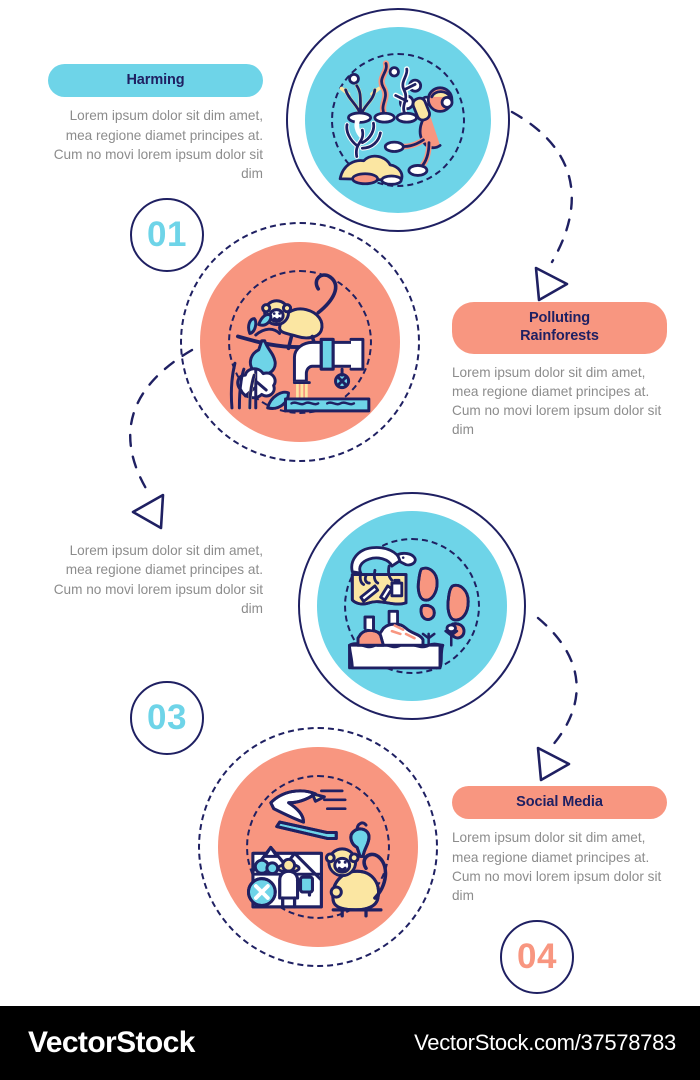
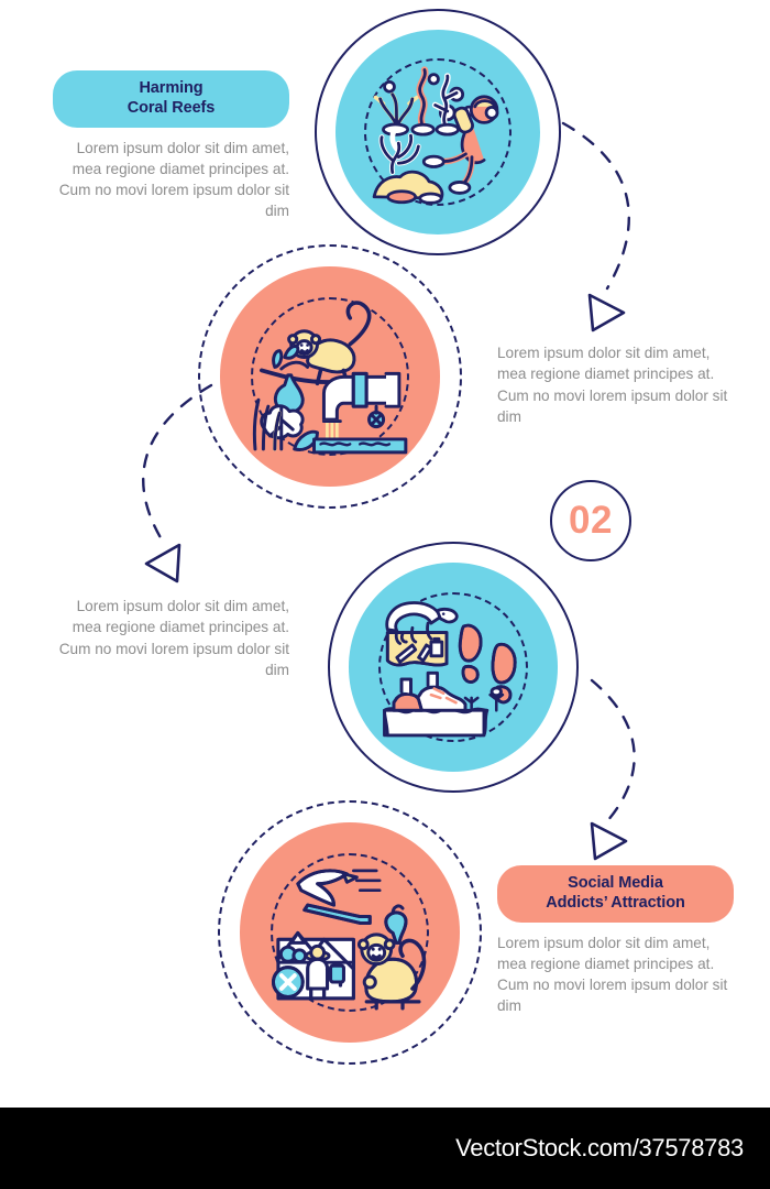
  Harming
+ Coral Reefs
  Lorem ipsum dolor sit dim amet, mea regione diamet principes at. Cum no movi lorem ipsum dolor sit dim
- 01
- Polluting
- Rainforests
  Lorem ipsum dolor sit dim amet, mea regione diamet principes at. Cum no movi lorem ipsum dolor sit dim
+ 02
  Lorem ipsum dolor sit dim amet, mea regione diamet principes at. Cum no movi lorem ipsum dolor sit dim
- 03
  Social Media
+ Addicts’ Attraction
  Lorem ipsum dolor sit dim amet, mea regione diamet principes at. Cum no movi lorem ipsum dolor sit dim
- 04
- VectorStock
  VectorStock.com/37578783
